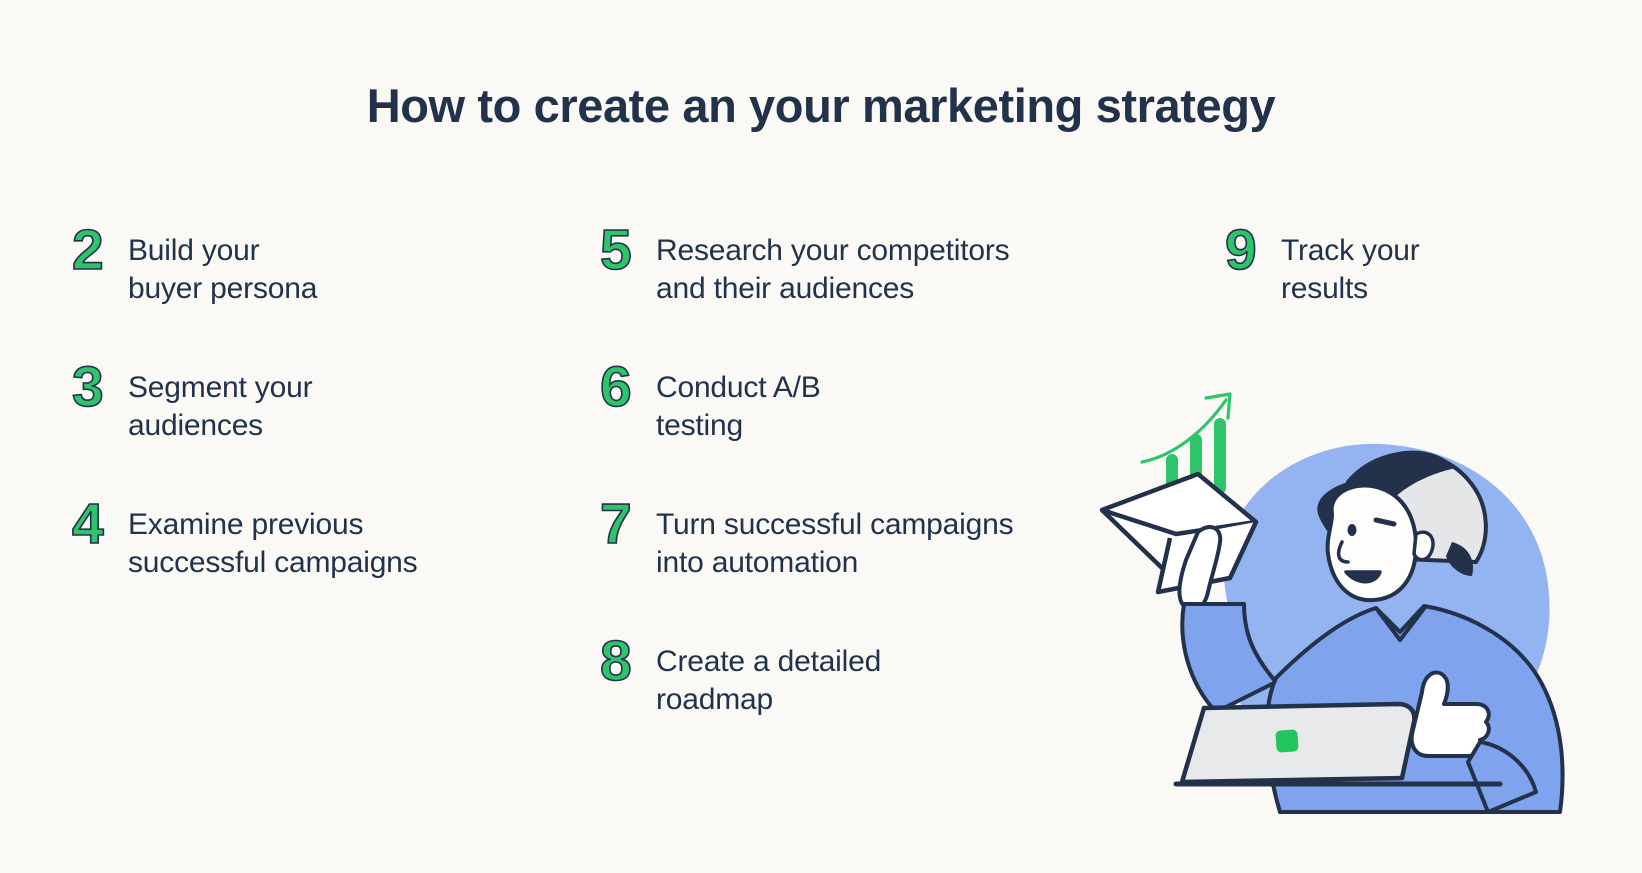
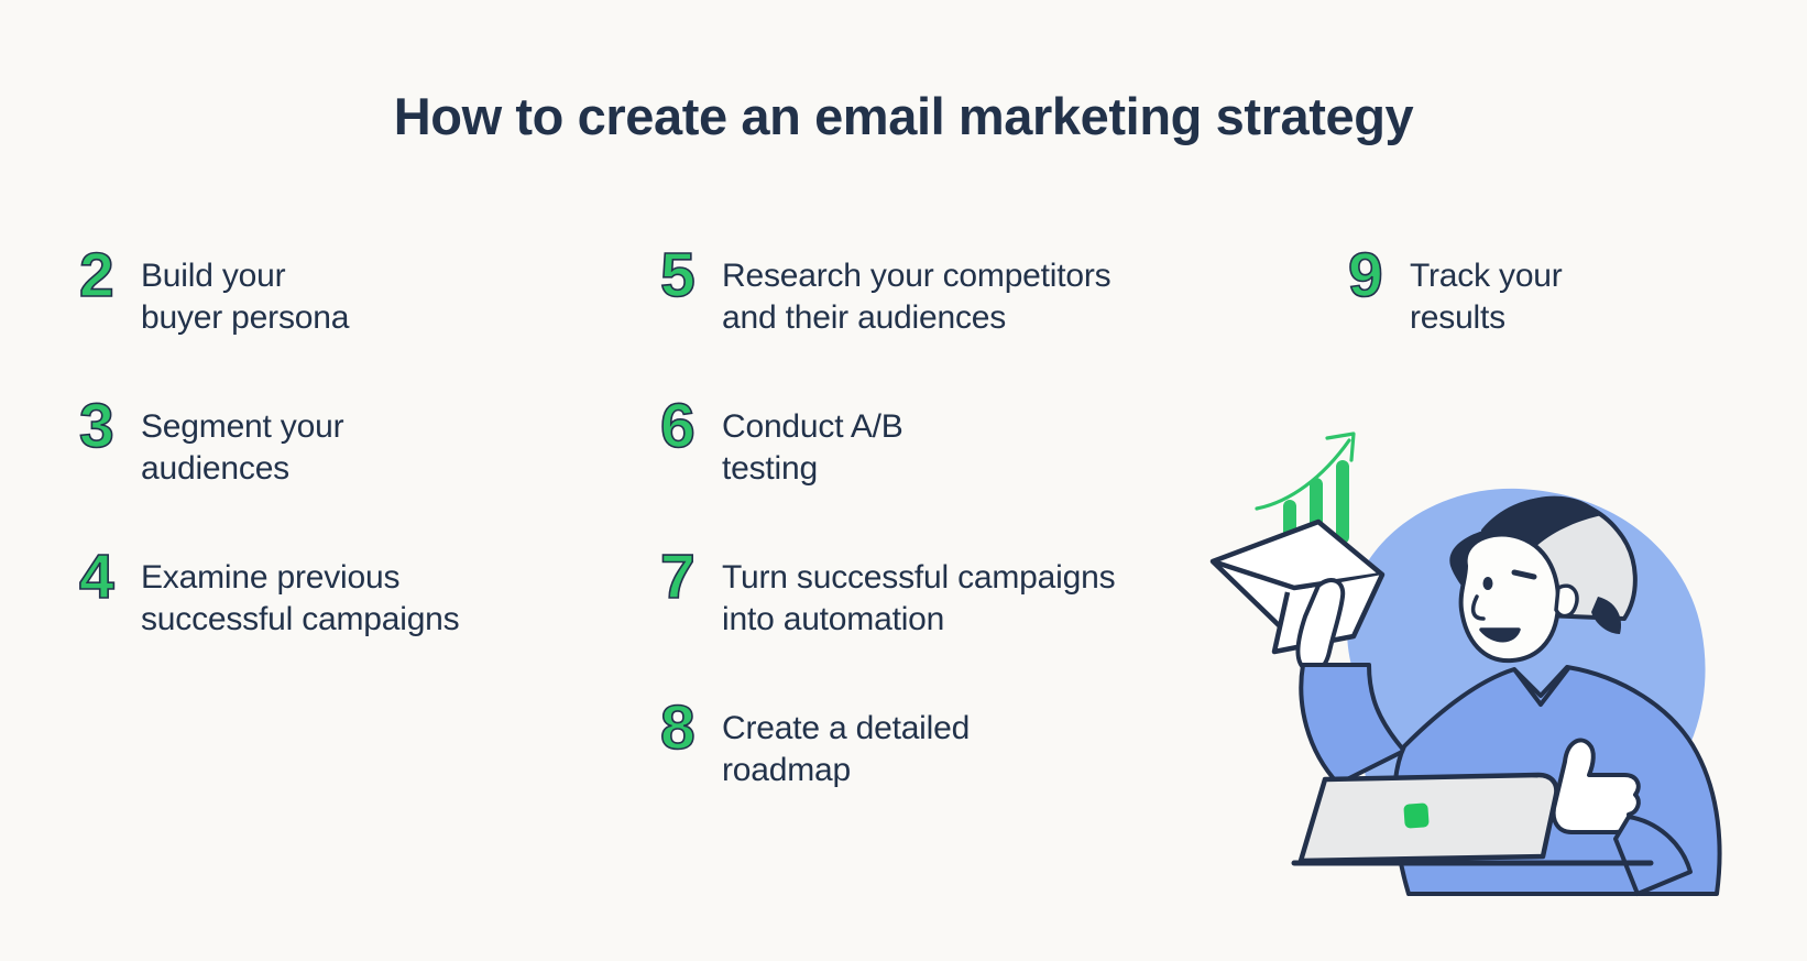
- How to create an your marketing strategy
+ How to create an email marketing strategy
  2
  Build your
  buyer persona
  3
  Segment your
  audiences
  4
  Examine previous
  successful campaigns
  5
  Research your competitors
  and their audiences
  6
  Conduct A/B
  testing
  7
  Turn successful campaigns
  into automation
  8
  Create a detailed
  roadmap
  9
  Track your
  results
